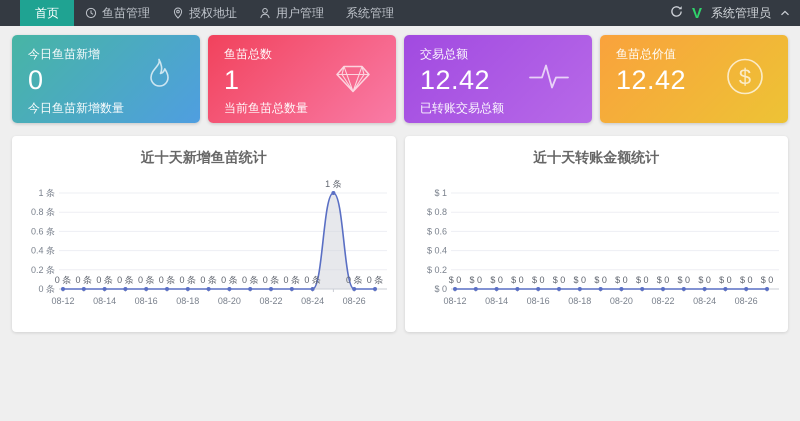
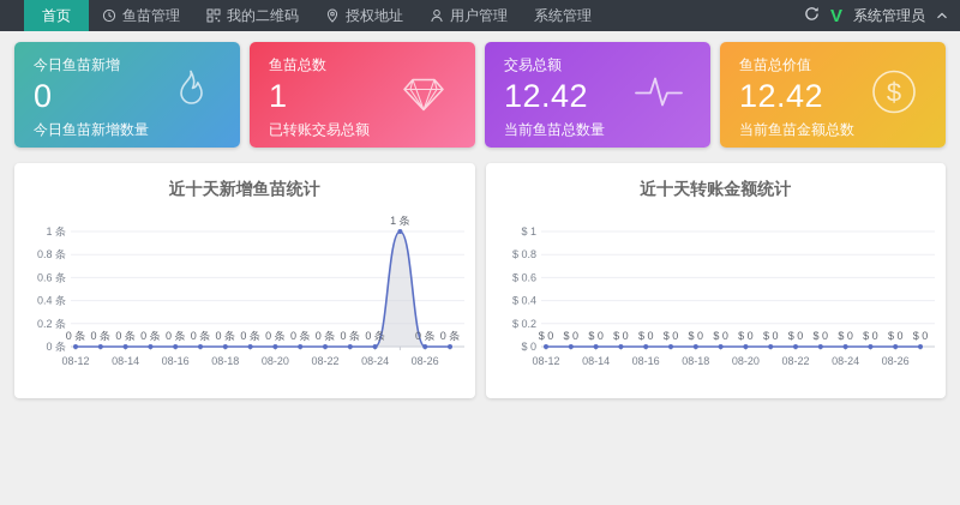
  首页
  鱼苗管理
+ 我的二维码
  授权地址
  用户管理
  系统管理
  V
  系统管理员
  今日鱼苗新增
  0
  今日鱼苗新增数量
  鱼苗总数
  1
- 当前鱼苗总数量
+ 已转账交易总额
  交易总额
  12.42
- 已转账交易总额
+ 当前鱼苗总数量
  鱼苗总价值
  12.42
+ 当前鱼苗金额总数
  $
  近十天新增鱼苗统计
  0 条
  0.2 条
  0.4 条
  0.6 条
  0.8 条
  1 条
  08-12
  08-14
  08-16
  08-18
  08-20
  08-22
  08-24
  08-26
  0 条
  0 条
  0 条
  0 条
  0 条
  0 条
  0 条
  0 条
  0 条
  0 条
  0 条
  0 条
  0 条
  1 条
  0 条
  0 条
  近十天转账金额统计
  $ 0
  $ 0.2
  $ 0.4
  $ 0.6
  $ 0.8
  $ 1
  08-12
  08-14
  08-16
  08-18
  08-20
  08-22
  08-24
  08-26
  $ 0
  $ 0
  $ 0
  $ 0
  $ 0
  $ 0
  $ 0
  $ 0
  $ 0
  $ 0
  $ 0
  $ 0
  $ 0
  $ 0
  $ 0
  $ 0
